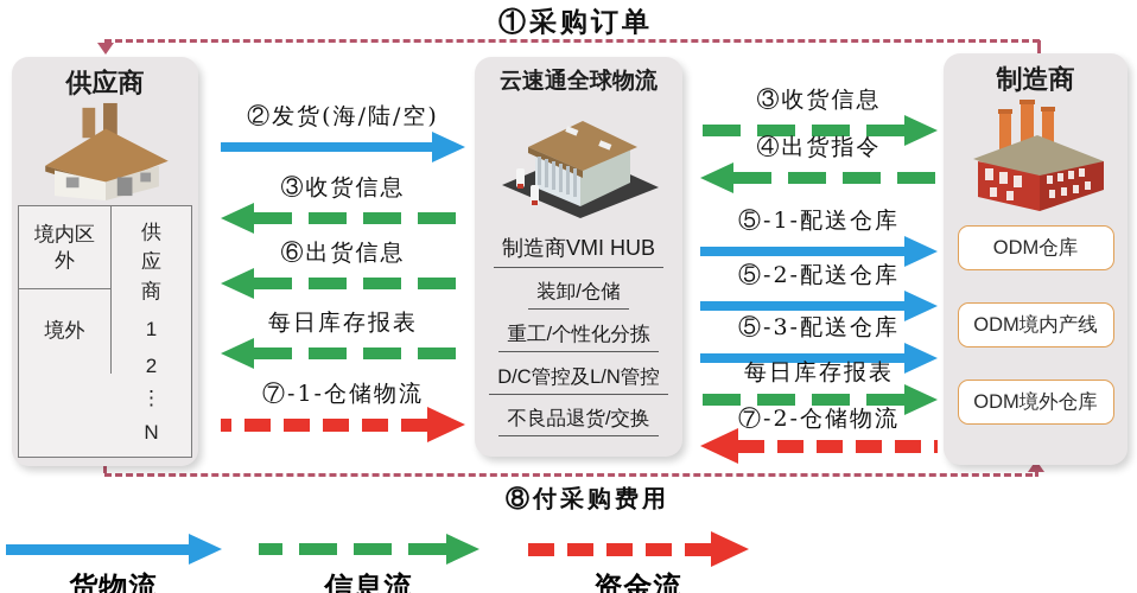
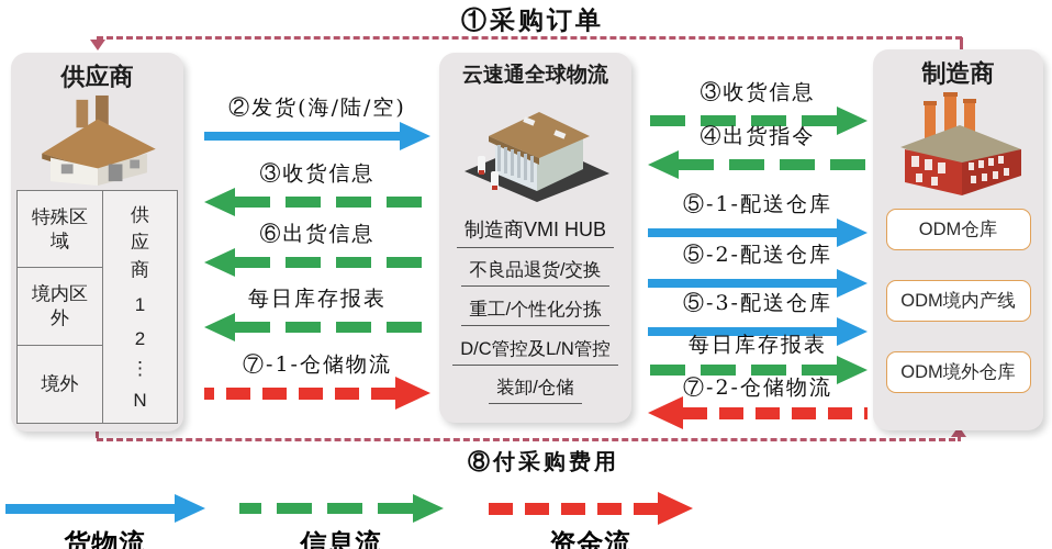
  ①采购订单
  ⑧付采购费用
  供应商
+ 特殊区域
  供
  应
  商
  1
  2
  ⋮
  N
  境内区外
  境外
  云速通全球物流
  制造商VMI HUB
- 装卸/仓储
+ 不良品退货/交换
  重工/个性化分拣
  D/C管控及L/N管控
- 不良品退货/交换
+ 装卸/仓储
  制造商
  ODM仓库
  ODM境内产线
  ODM境外仓库
  ②发货(海/陆/空)
  ③收货信息
  ⑥出货信息
  每日库存报表
  ⑦-1-仓储物流
  ③收货信息
  ④出货指令
  ⑤-1-配送仓库
  ⑤-2-配送仓库
  ⑤-3-配送仓库
  每日库存报表
  ⑦-2-仓储物流
  货物流
  信息流
  资金流
